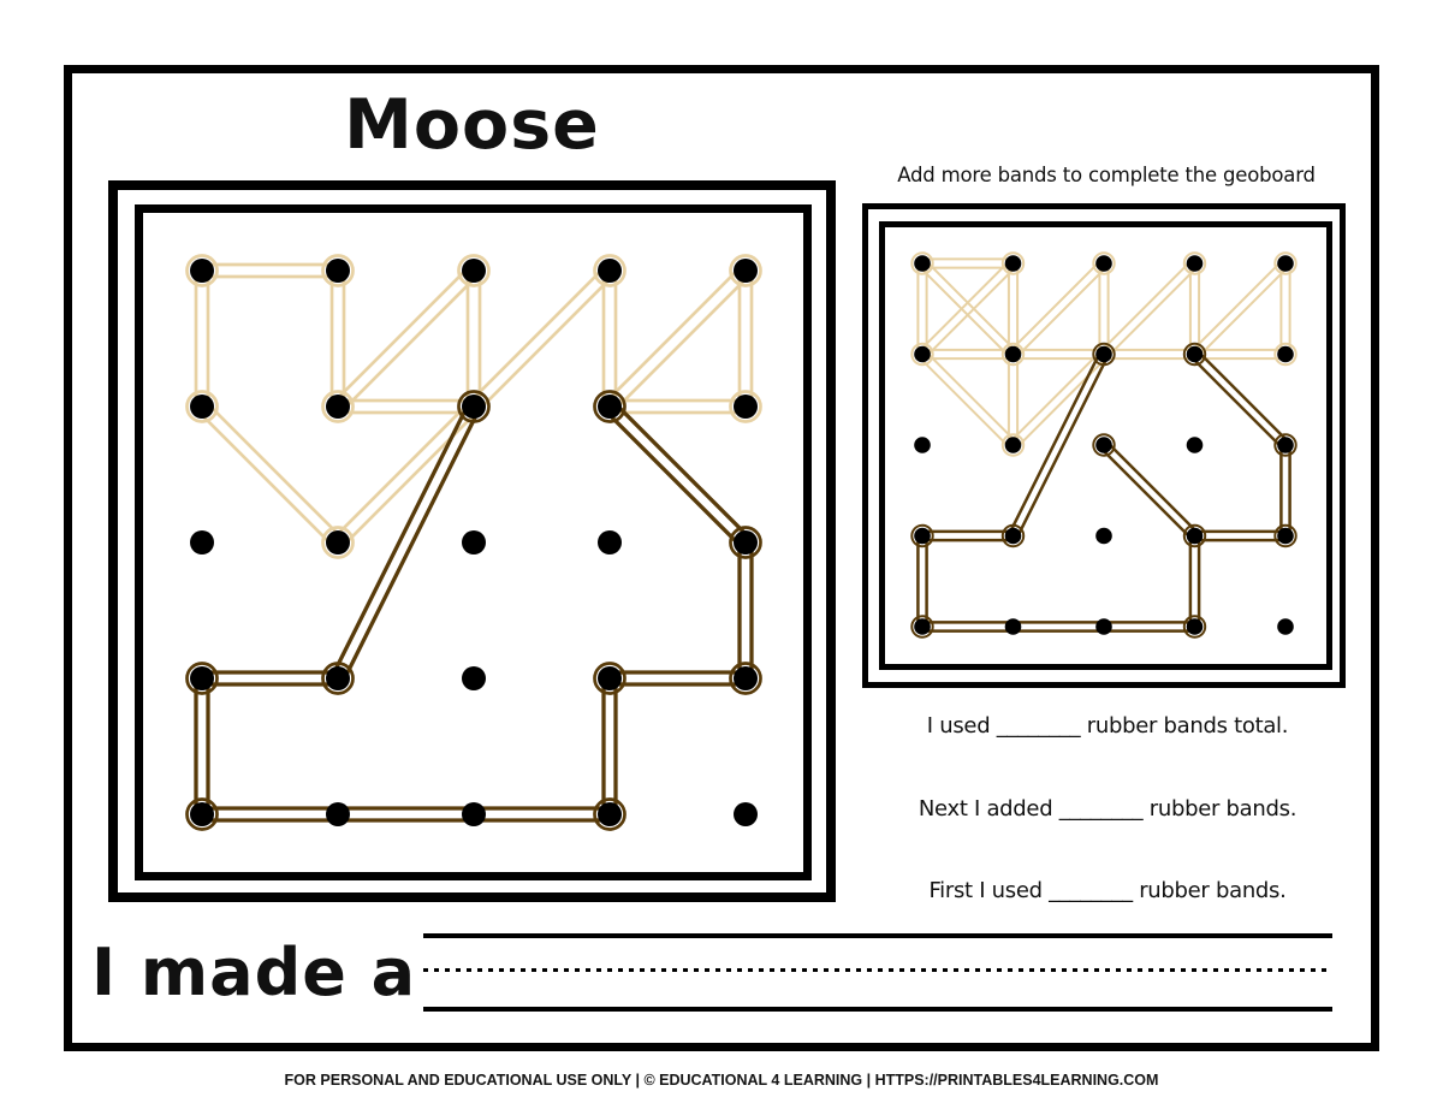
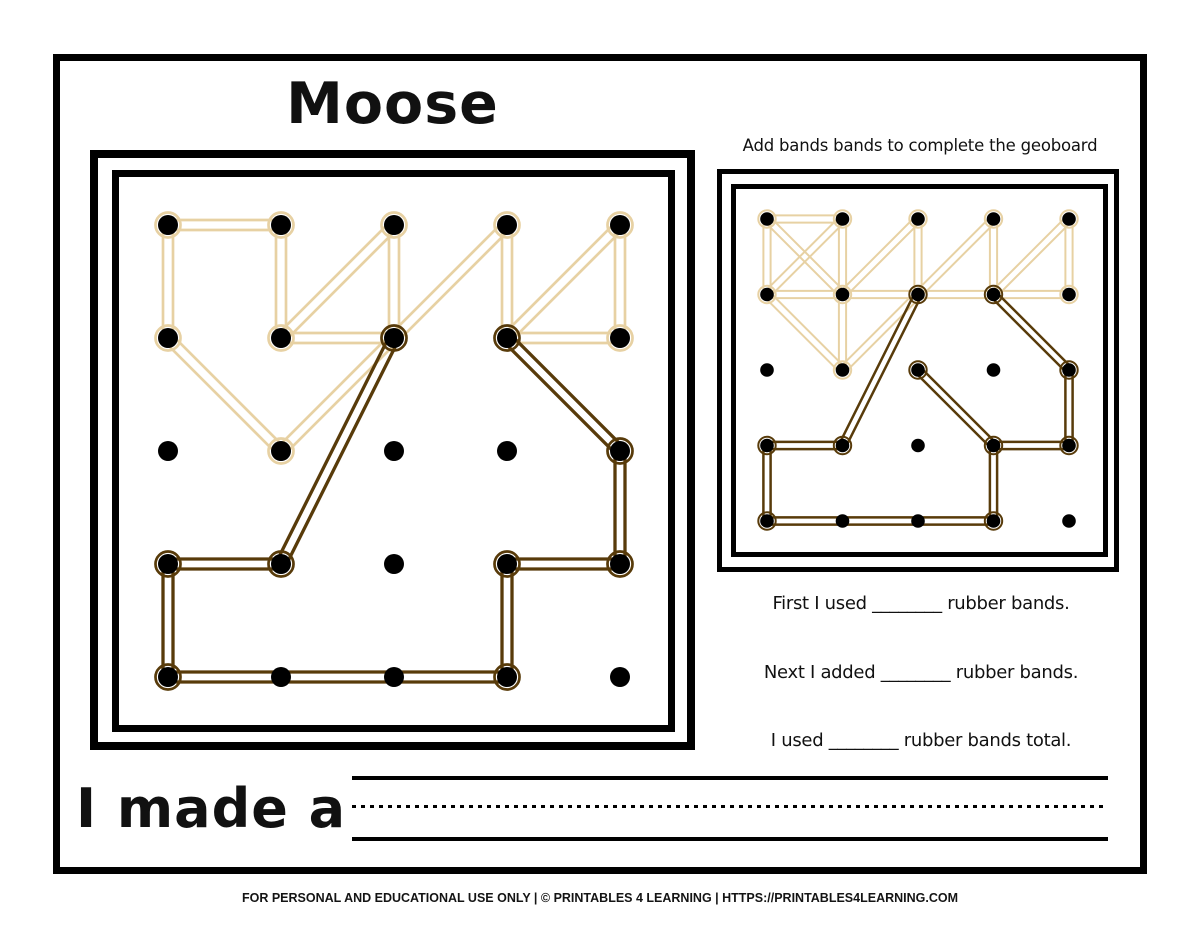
  Moose
- Add more bands to complete the geoboard
+ Add bands bands to complete the geoboard
- I used ________ rubber bands total.
+ First I used ________ rubber bands.
  Next I added ________ rubber bands.
- First I used ________ rubber bands.
+ I used ________ rubber bands total.
  I made a
- FOR PERSONAL AND EDUCATIONAL USE ONLY | © EDUCATIONAL 4 LEARNING | HTTPS://PRINTABLES4LEARNING.COM
+ FOR PERSONAL AND EDUCATIONAL USE ONLY | © PRINTABLES 4 LEARNING | HTTPS://PRINTABLES4LEARNING.COM
